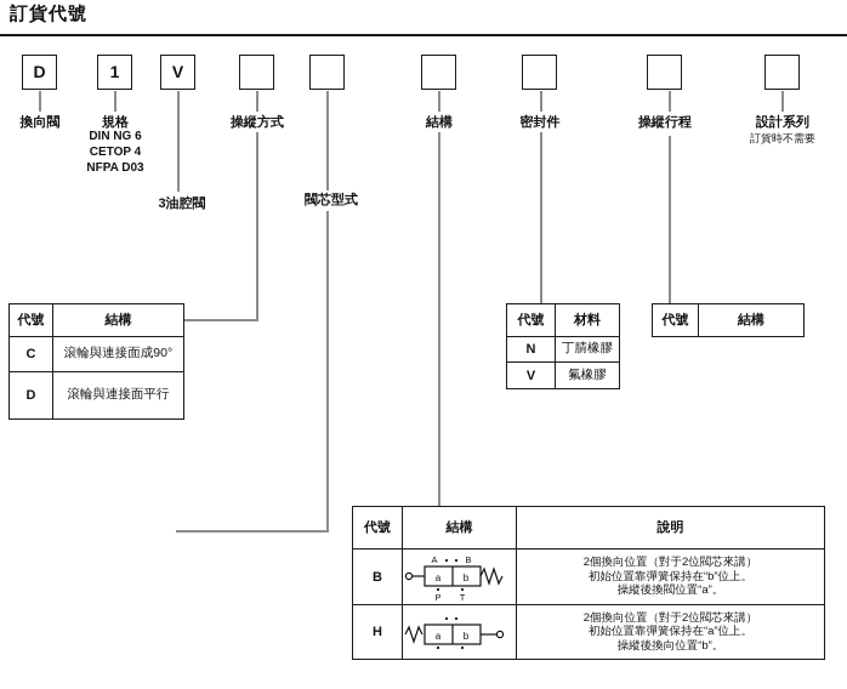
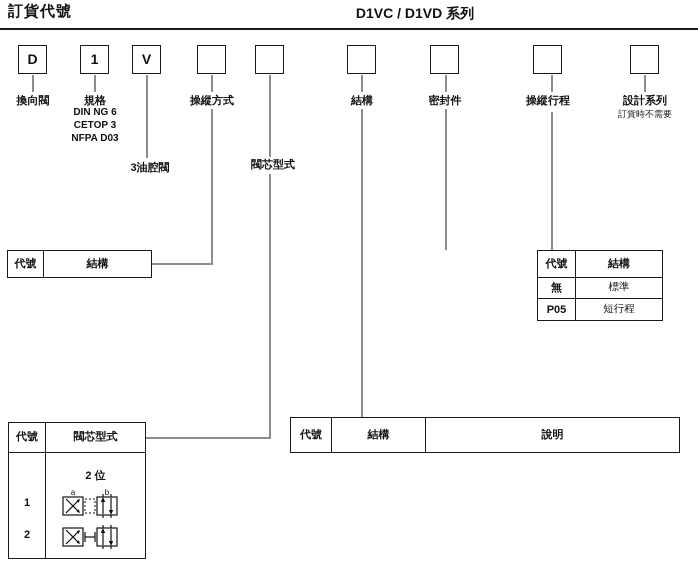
  訂貨代號
+ D1VC / D1VD 系列
  D
  1
  V
  換向閥
  規格
  DIN NG 6
- CETOP 4
+ CETOP 3
  NFPA D03
  操縱方式
  結構
  密封件
  操縱行程
  設計系列
  訂貨時不需要
  3油腔閥
  閥芯型式
  代號	結構
- C	滾輪與連接面成90°
- D	滾輪與連接面平行
- 代號	材料
- N	丁腈橡膠
- V	氟橡膠
  代號	結構
+ 無	標準
+ P05	短行程
+ 代號	閥芯型式
+ 1 2	2 位 a b
  代號	結構	說明
- B	A B a b P T	2個換向位置（對于2位閥芯來講） 初始位置靠彈簧保持在“b”位上。 操縱後換閥位置“a”。
- H	a b	2個換向位置（對于2位閥芯來講） 初始位置靠彈簧保持在“a”位上。 操縱後換向位置“b”。
